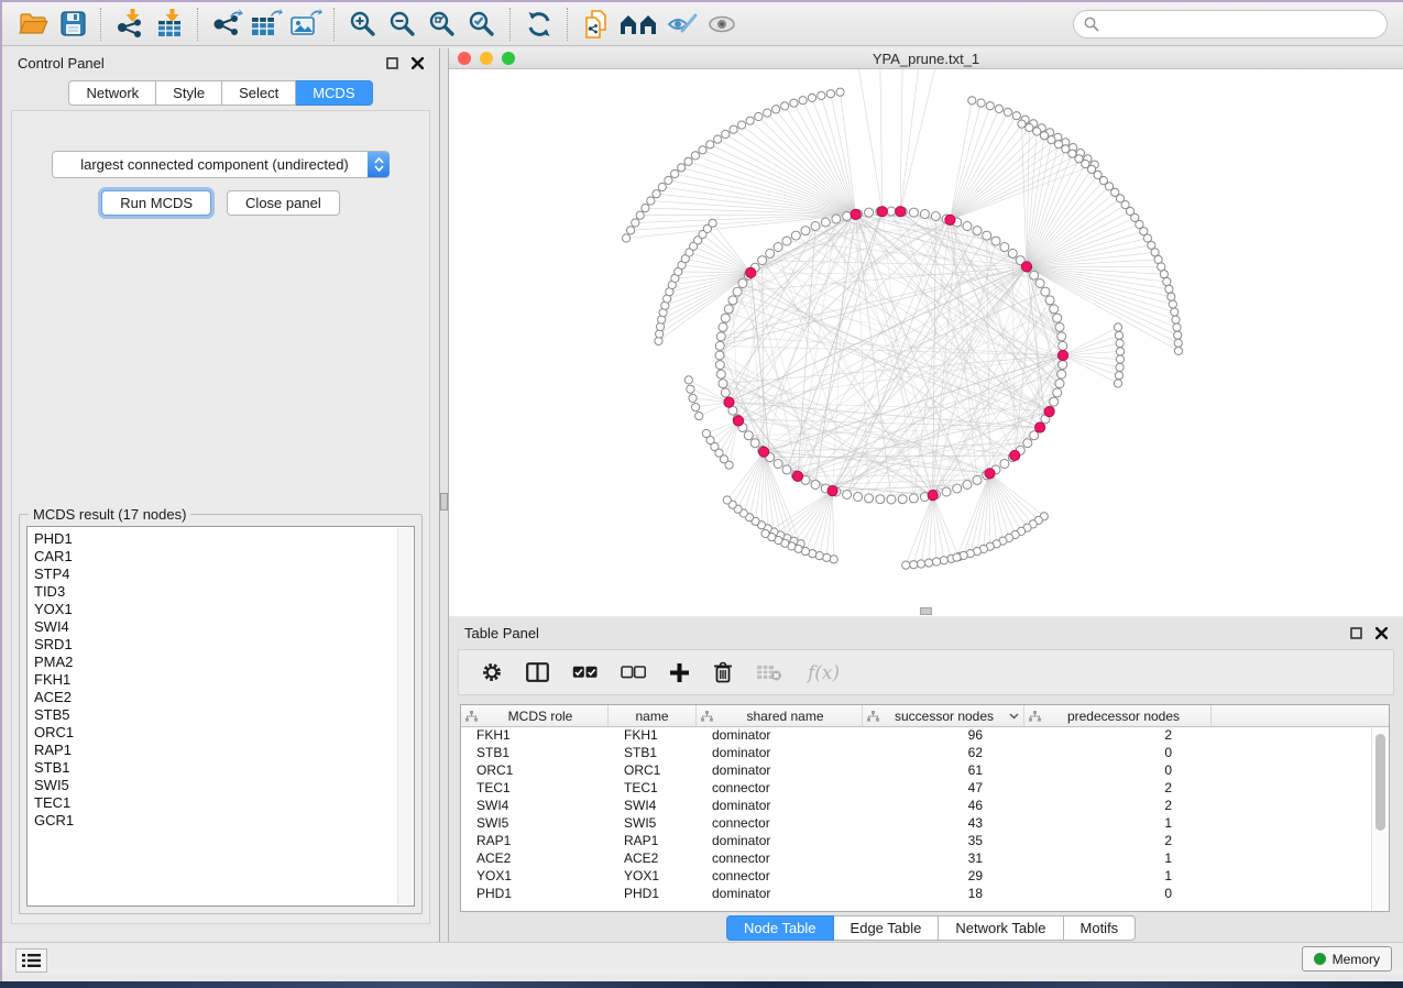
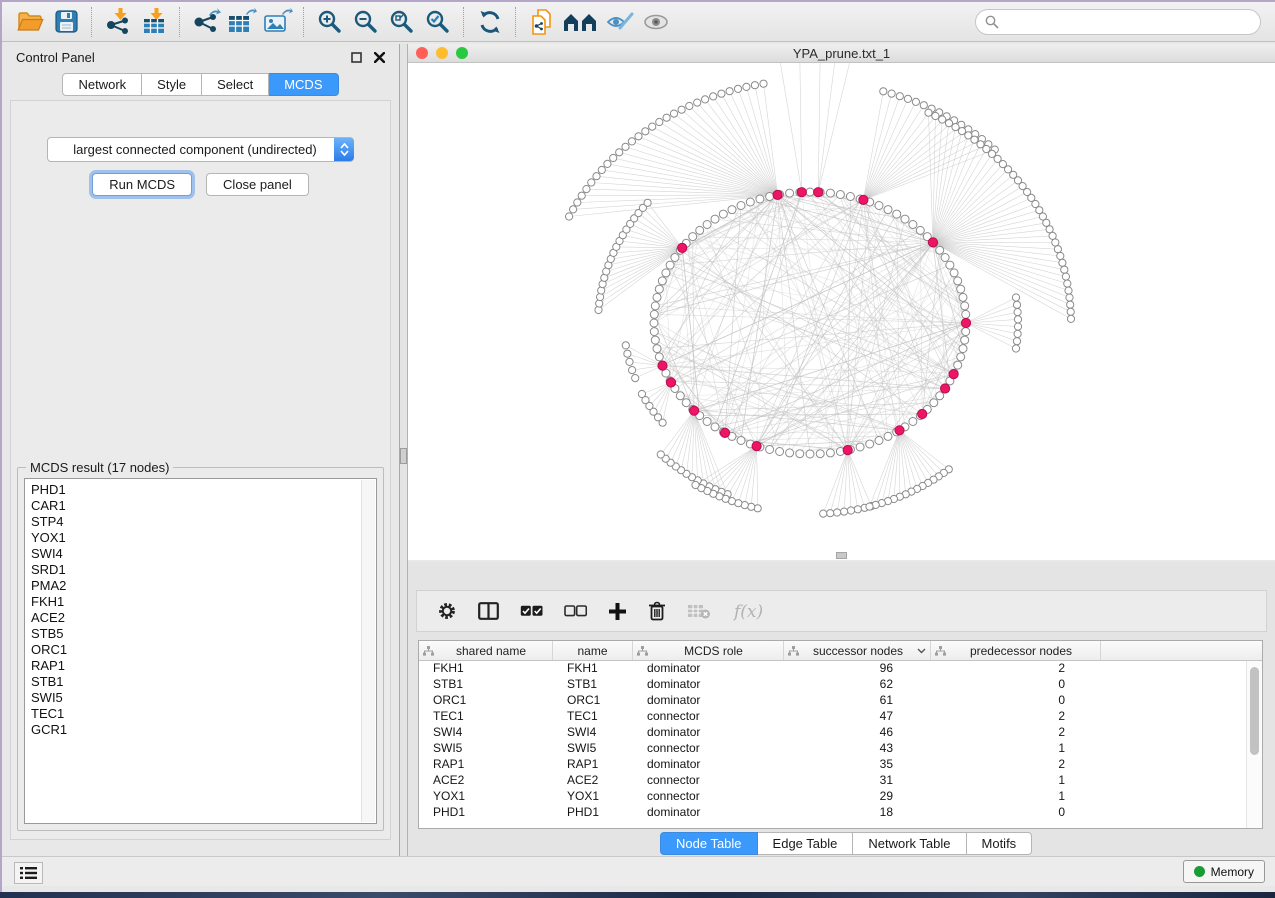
  Control Panel
  Network
  Style
  Select
  MCDS
  largest connected component (undirected)
  Run MCDS
  Close panel
  MCDS result (17 nodes)
  PHD1
  CAR1
  STP4
- TID3
  YOX1
  SWI4
  SRD1
  PMA2
  FKH1
  ACE2
  STB5
  ORC1
  RAP1
  STB1
  SWI5
  TEC1
  GCR1
  YPA_prune.txt_1
- Table Panel
  f(x)
- MCDS role
+ shared name
  name
- shared name
+ MCDS role
  successor nodes
  predecessor nodes
  FKH1
  FKH1
  dominator
  96
  2
  STB1
  STB1
  dominator
  62
  0
  ORC1
  ORC1
  dominator
  61
  0
  TEC1
  TEC1
  connector
  47
  2
  SWI4
  SWI4
  dominator
  46
  2
  SWI5
  SWI5
  connector
  43
  1
  RAP1
  RAP1
  dominator
  35
  2
  ACE2
  ACE2
  connector
  31
  1
  YOX1
  YOX1
  connector
  29
  1
  PHD1
  PHD1
  dominator
  18
  0
  Node Table
  Edge Table
  Network Table
  Motifs
  Memory
